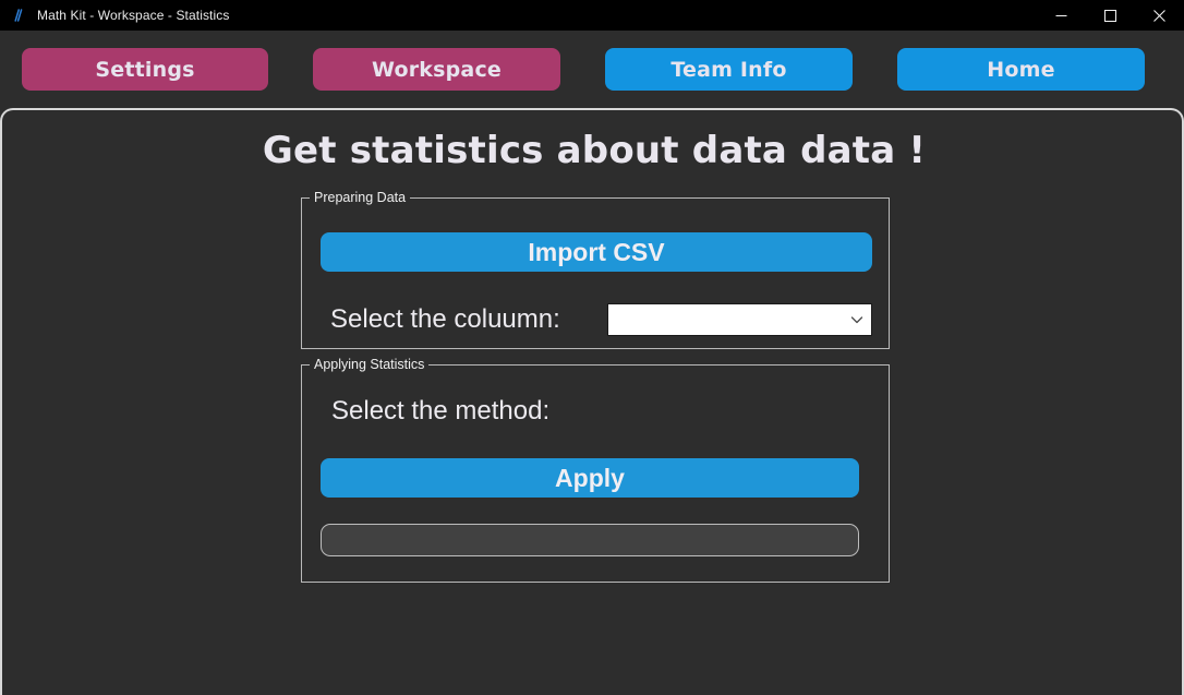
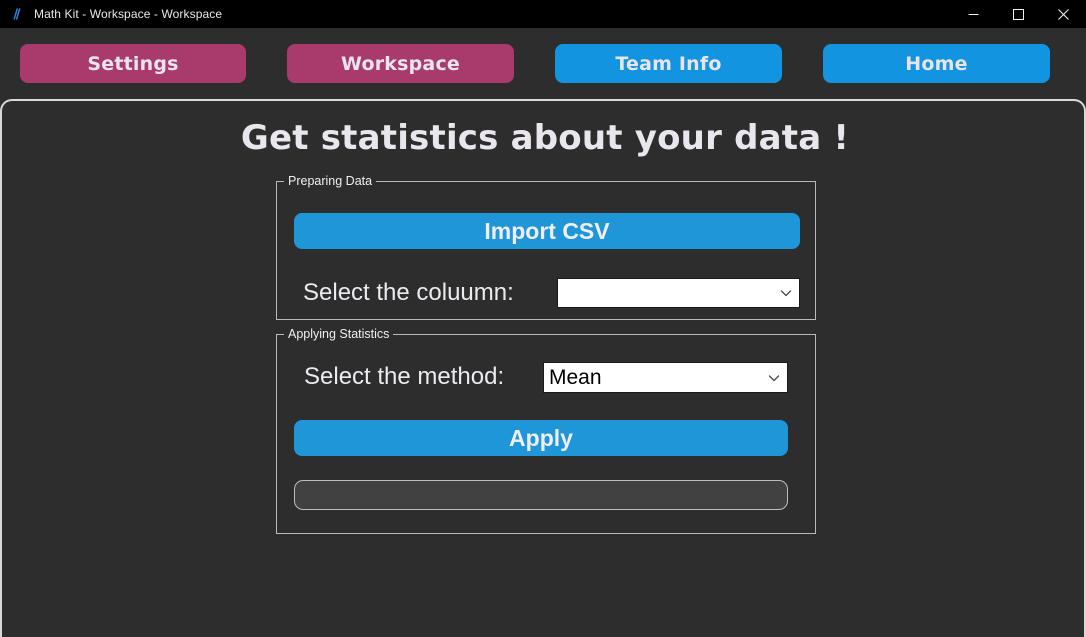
- Math Kit - Workspace - Statistics
+ Math Kit - Workspace - Workspace
  Settings
  Workspace
  Team Info
  Home
- Get statistics about data data !
+ Get statistics about your data !
  Preparing Data
  Import CSV
  Select the coluumn:
  Applying Statistics
  Select the method:
+ Mean
  Apply
